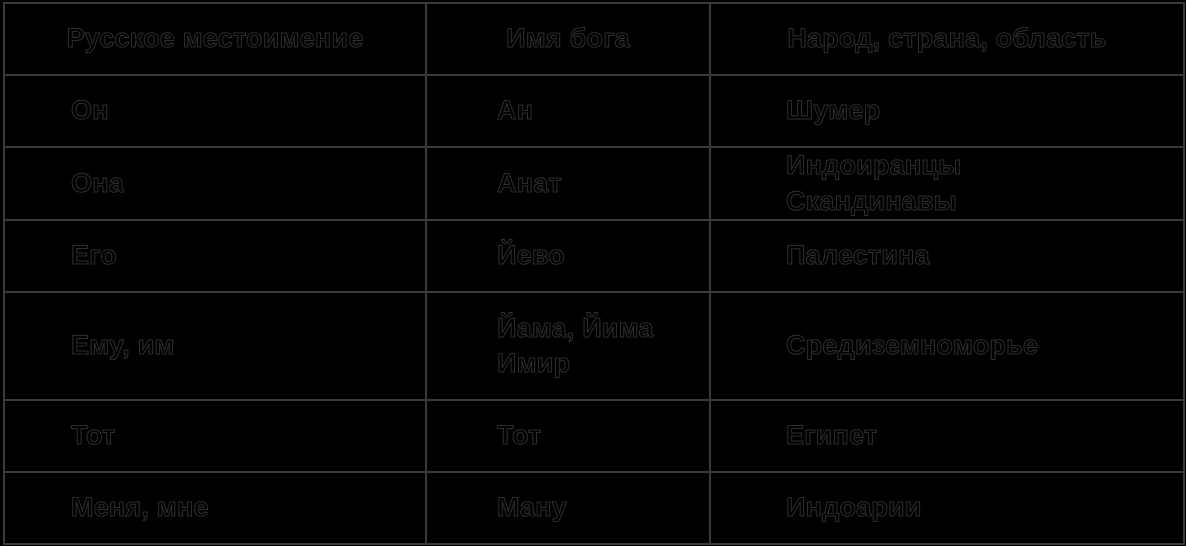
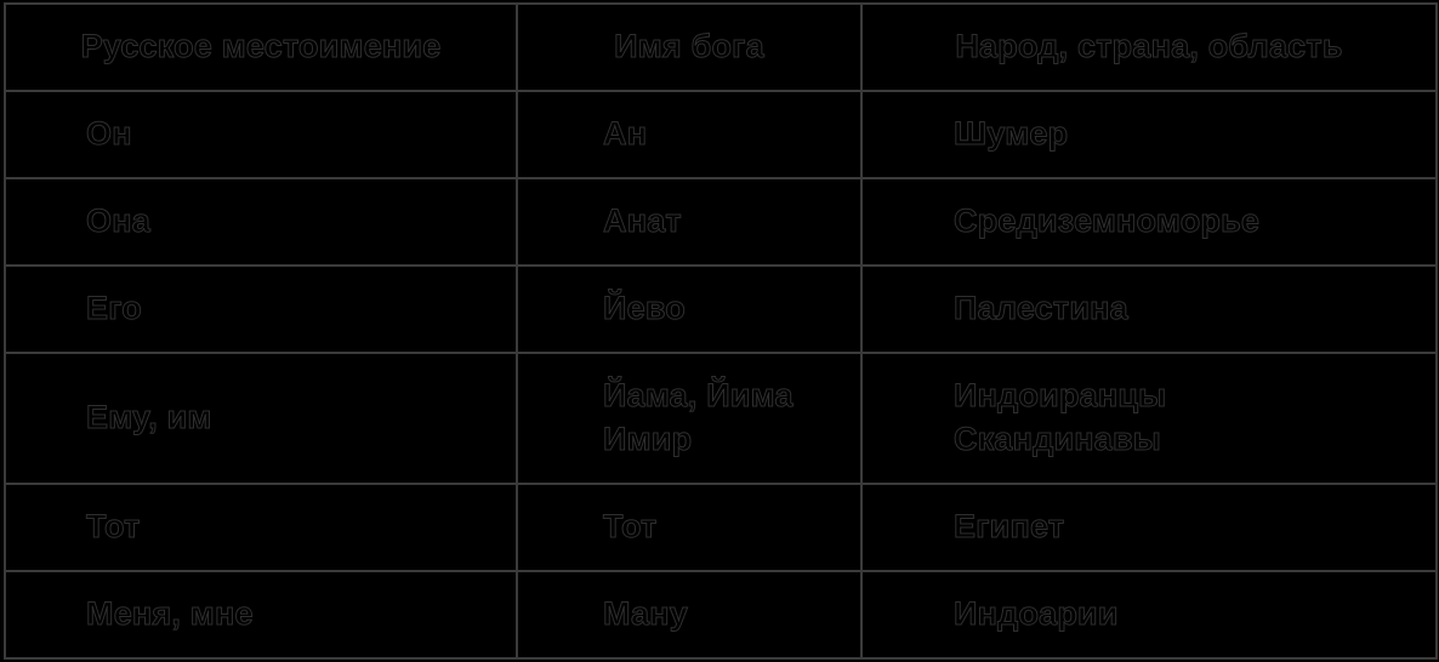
  Русское местоимение	Имя бога	Народ, страна, область
  Он	Ан	Шумер
- Она	Анат	Индоиранцы Скандинавы
+ Она	Анат	Средиземноморье
  Его	Йево	Палестина
- Ему, им	Йама, Йима Имир	Средиземноморье
+ Ему, им	Йама, Йима Имир	Индоиранцы Скандинавы
  Тот	Тот	Египет
  Меня, мне	Ману	Индоарии
